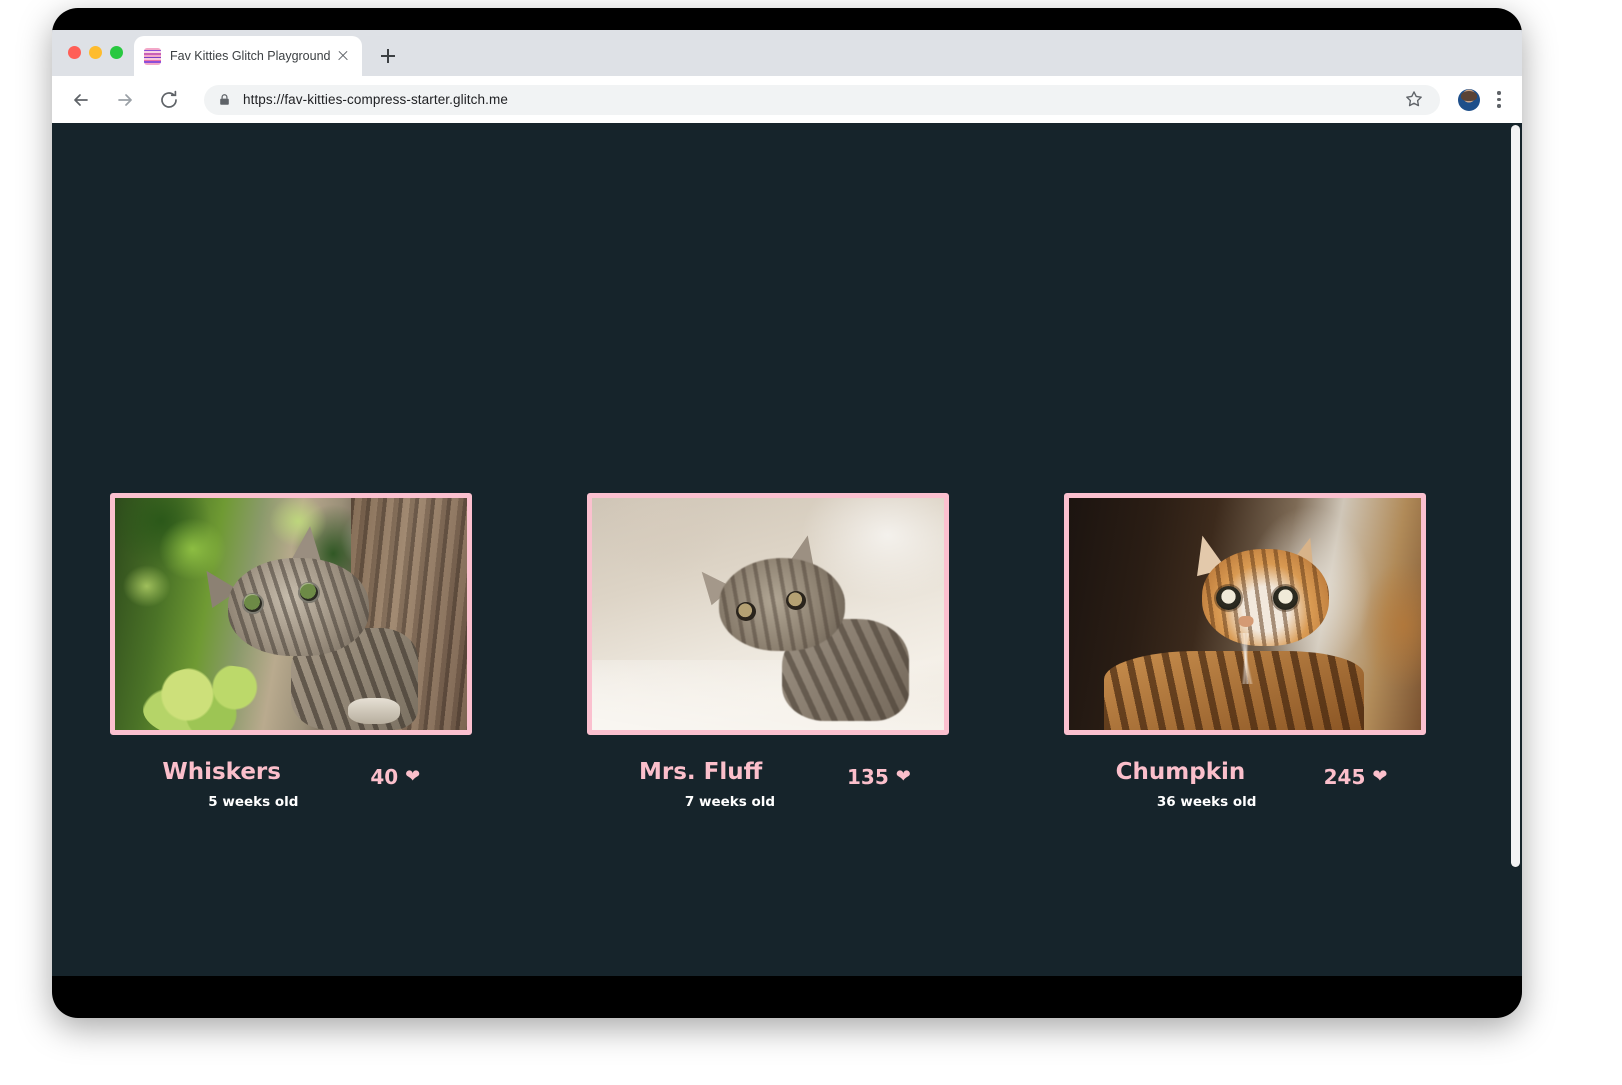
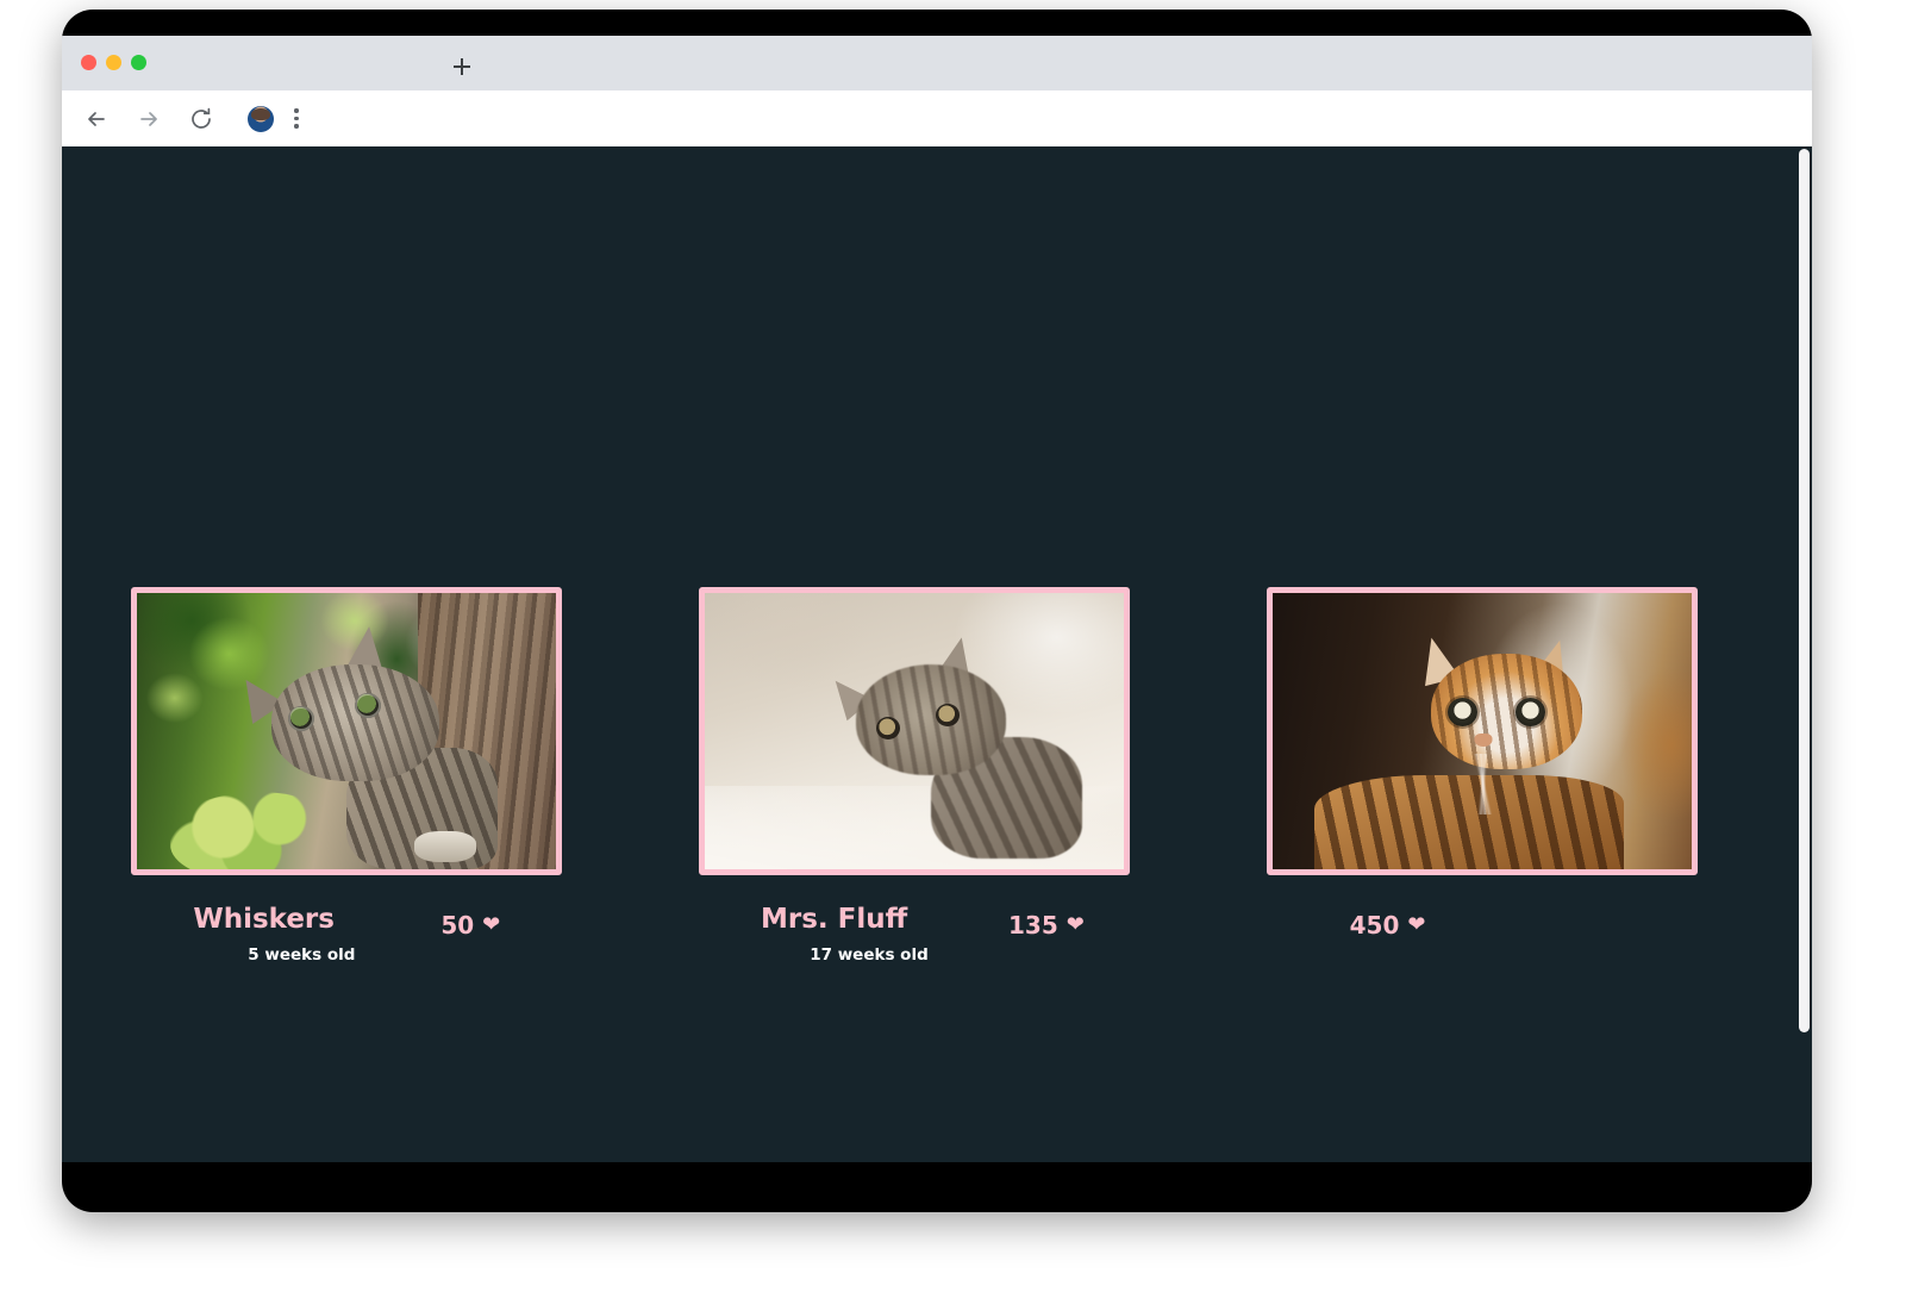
- Fav Kitties Glitch Playground
- https://fav-kitties-compress-starter.glitch.me
  Whiskers
  5 weeks old
- 40
+ 50
  ❤
  Mrs. Fluff
- 7 weeks old
+ 17 weeks old
  135
  ❤
- Chumpkin
- 36 weeks old
- 245
+ 450
  ❤
